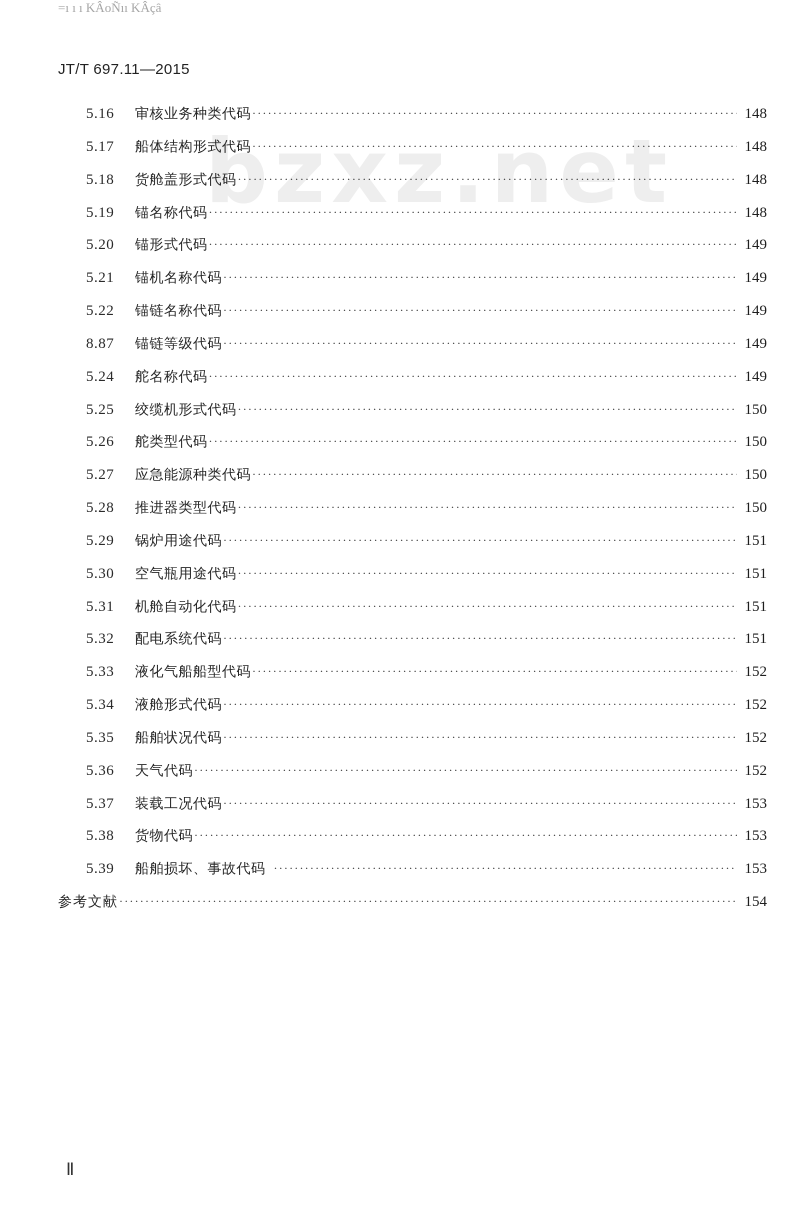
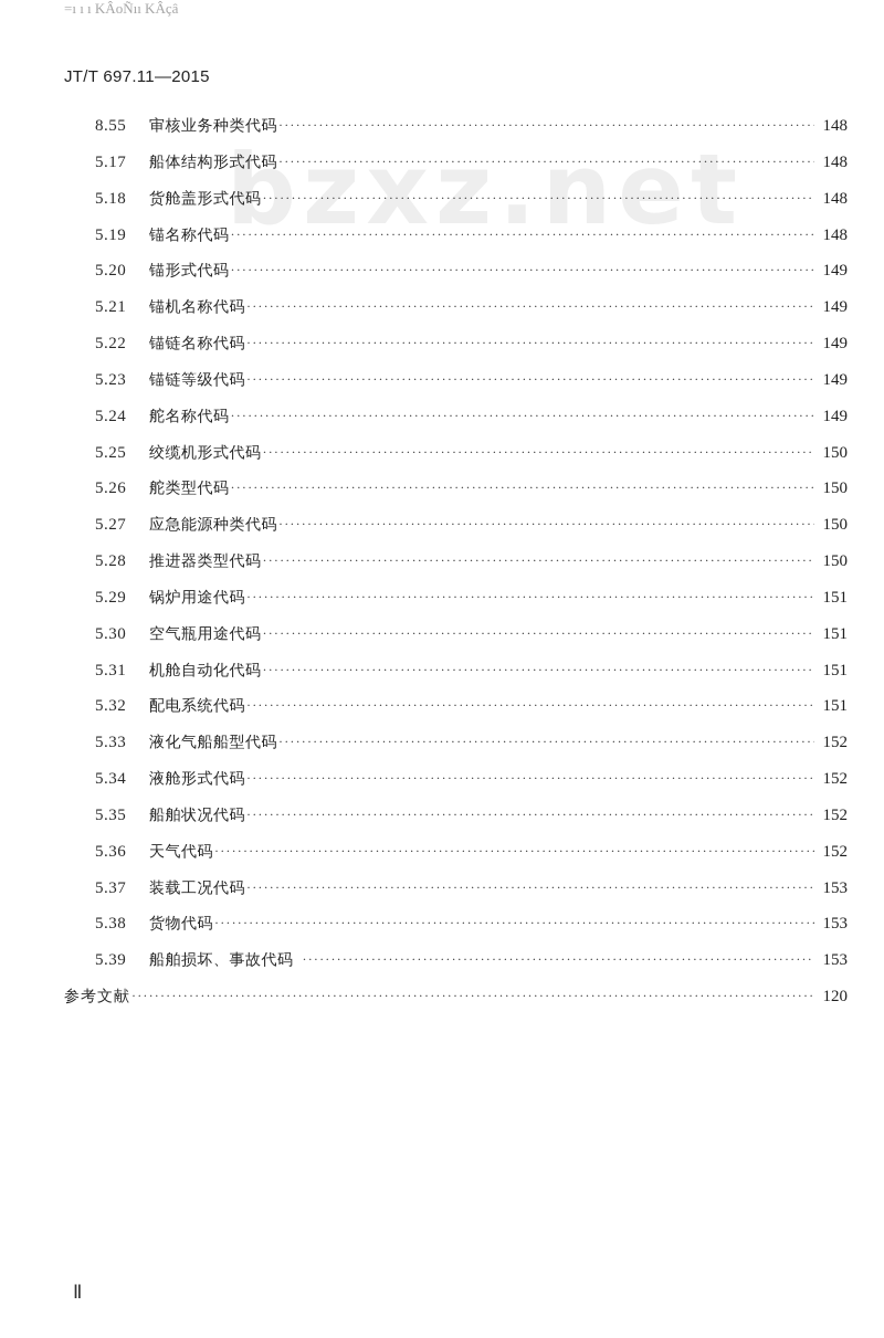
  =ı ı ı KÂoÑıı KÂçâ
  JT/T 697.11—2015
  bzxz.net
- 5.16
+ 8.55
  审核业务种类代码
  148
  5.17
  船体结构形式代码
  148
  5.18
  货舱盖形式代码
  148
  5.19
  锚名称代码
  148
  5.20
  锚形式代码
  149
  5.21
  锚机名称代码
  149
  5.22
  锚链名称代码
  149
- 8.87
+ 5.23
  锚链等级代码
  149
  5.24
  舵名称代码
  149
  5.25
  绞缆机形式代码
  150
  5.26
  舵类型代码
  150
  5.27
  应急能源种类代码
  150
  5.28
  推进器类型代码
  150
  5.29
  锅炉用途代码
  151
  5.30
  空气瓶用途代码
  151
  5.31
  机舱自动化代码
  151
  5.32
  配电系统代码
  151
  5.33
  液化气船船型代码
  152
  5.34
  液舱形式代码
  152
  5.35
  船舶状况代码
  152
  5.36
  天气代码
  152
  5.37
  装载工况代码
  153
  5.38
  货物代码
  153
  5.39
  船舶损坏、事故代码
  153
  参考文献
- 154
+ 120
  Ⅱ
